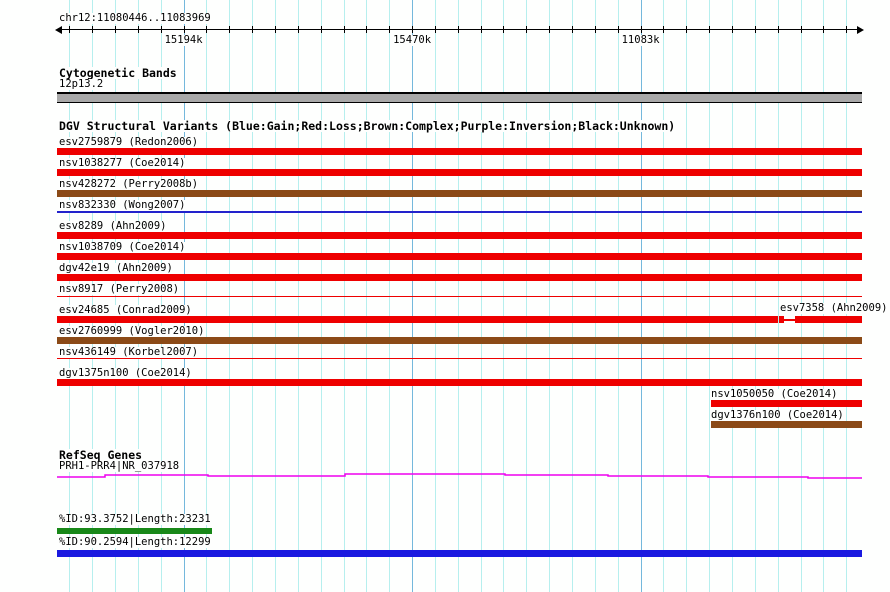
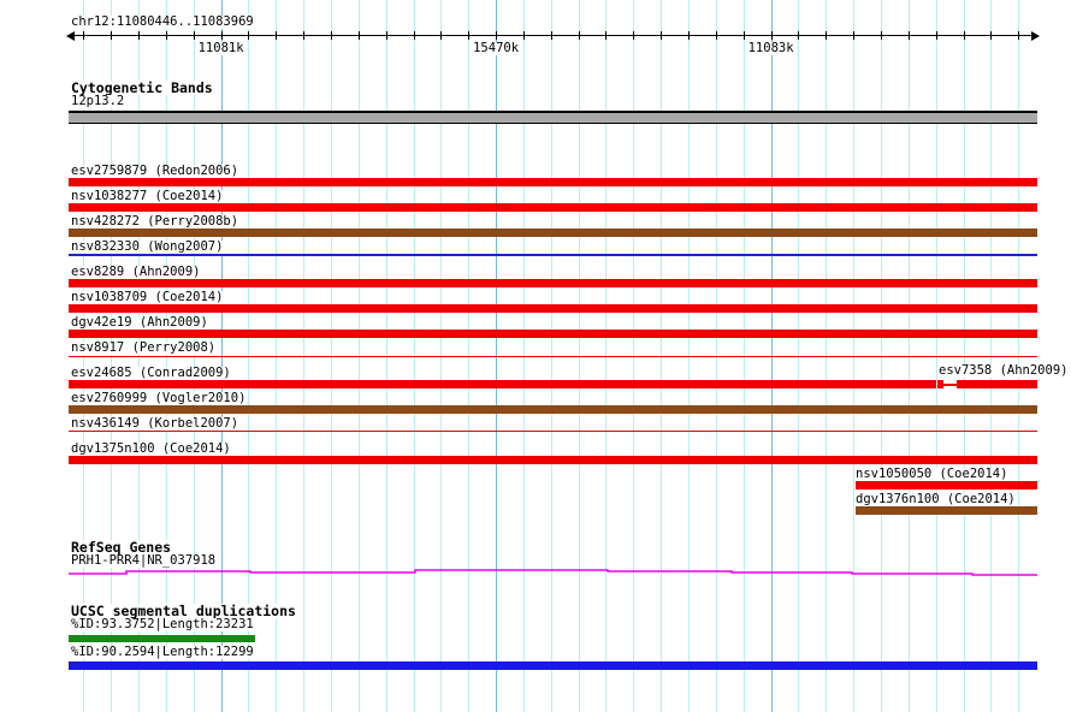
  chr12:11080446..11083969
  Cytogenetic Bands
  12p13.2
- DGV Structural Variants (Blue:Gain;Red:Loss;Brown:Complex;Purple:Inversion;Black:Unknown)
  RefSeq Genes
+ UCSC segmental duplications
- 15194k
+ 11081k
  15470k
  11083k
  esv2759879 (Redon2006)
  nsv1038277 (Coe2014)
  nsv428272 (Perry2008b)
  nsv832330 (Wong2007)
  esv8289 (Ahn2009)
  nsv1038709 (Coe2014)
  dgv42e19 (Ahn2009)
  nsv8917 (Perry2008)
  esv24685 (Conrad2009)
  esv7358 (Ahn2009)
  esv2760999 (Vogler2010)
  nsv436149 (Korbel2007)
  dgv1375n100 (Coe2014)
  nsv1050050 (Coe2014)
  dgv1376n100 (Coe2014)
  PRH1-PRR4|NR_037918
  %ID:93.3752|Length:23231
  %ID:90.2594|Length:12299
